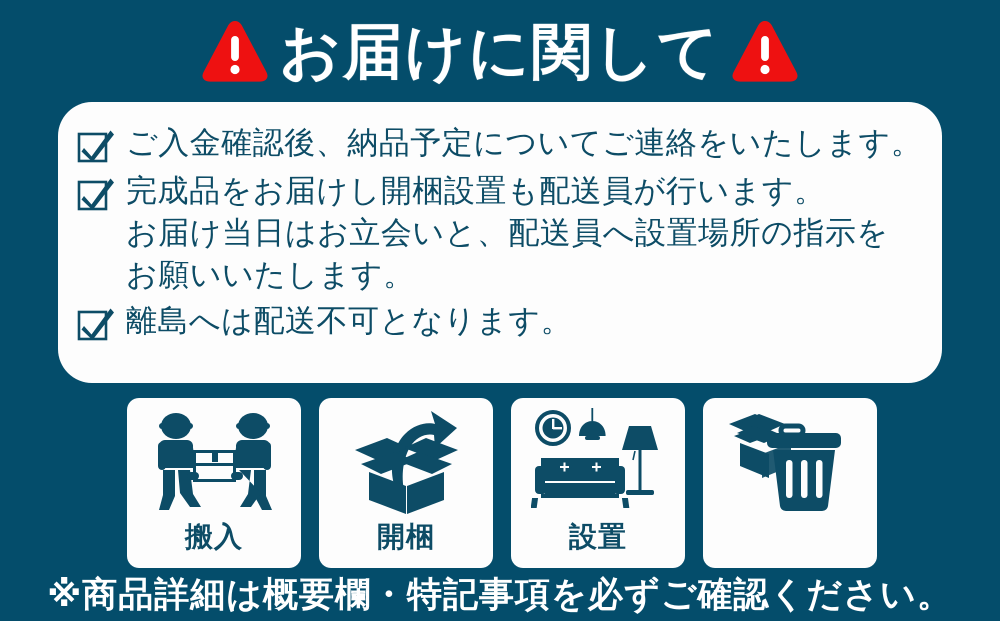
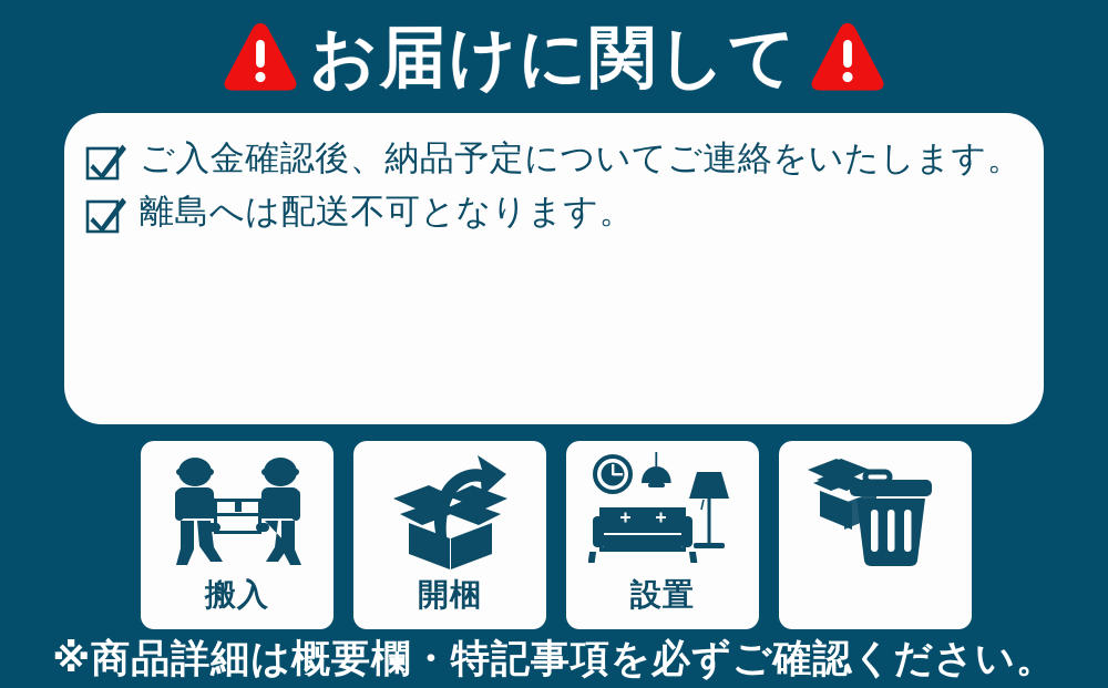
  お届けに関して
  ご入金確認後、納品予定についてご連絡をいたします。
- 完成品をお届けし開梱設置も配送員が行います。
- お届け当日はお立会いと、配送員へ設置場所の指示を
- お願いいたします。
  離島へは配送不可となります。
  搬入
  開梱
  設置
  ※商品詳細は概要欄・特記事項を必ずご確認ください。
